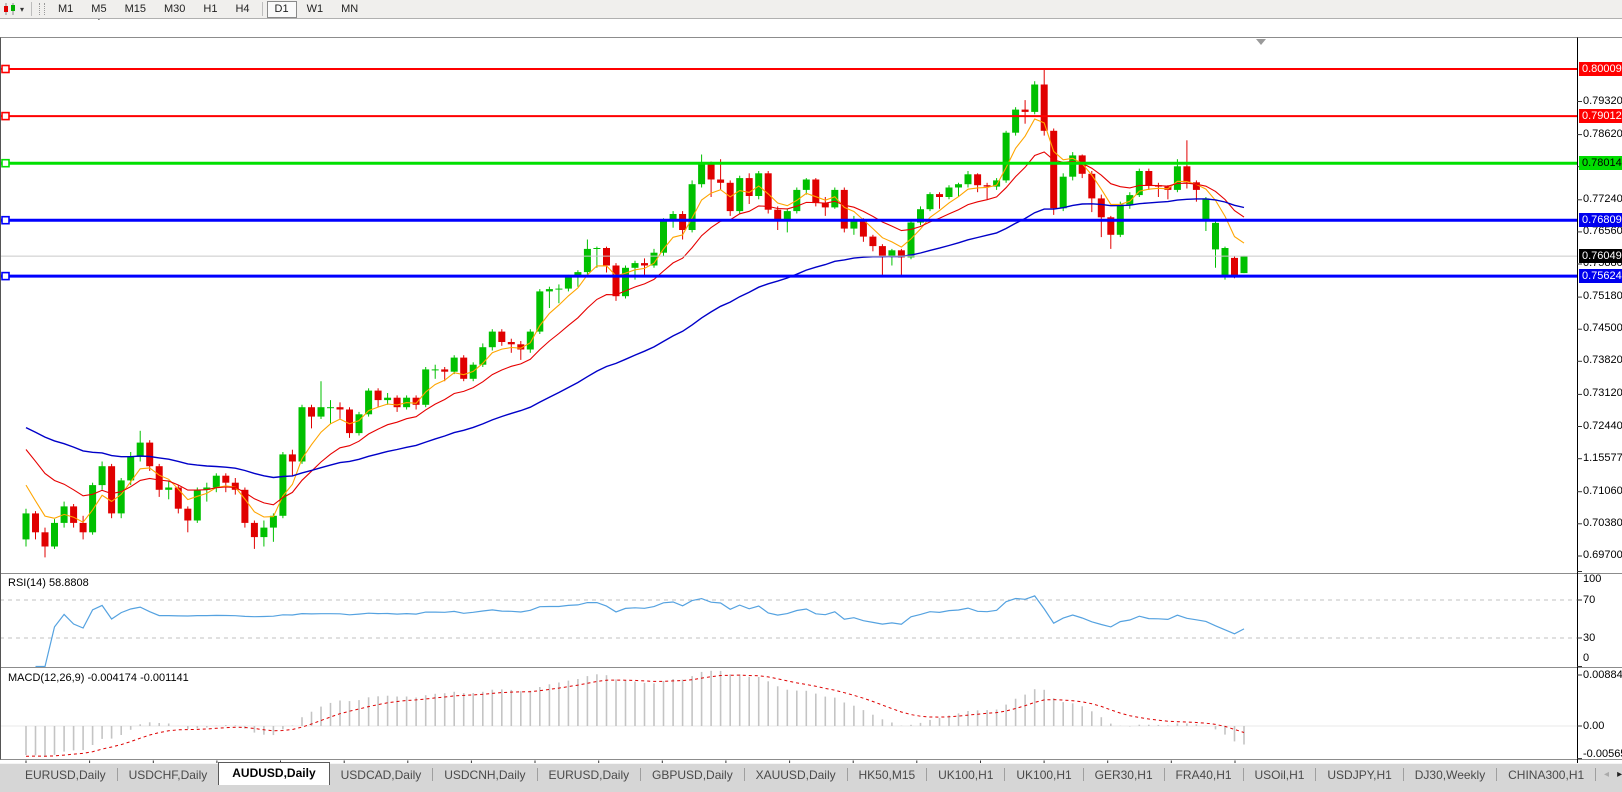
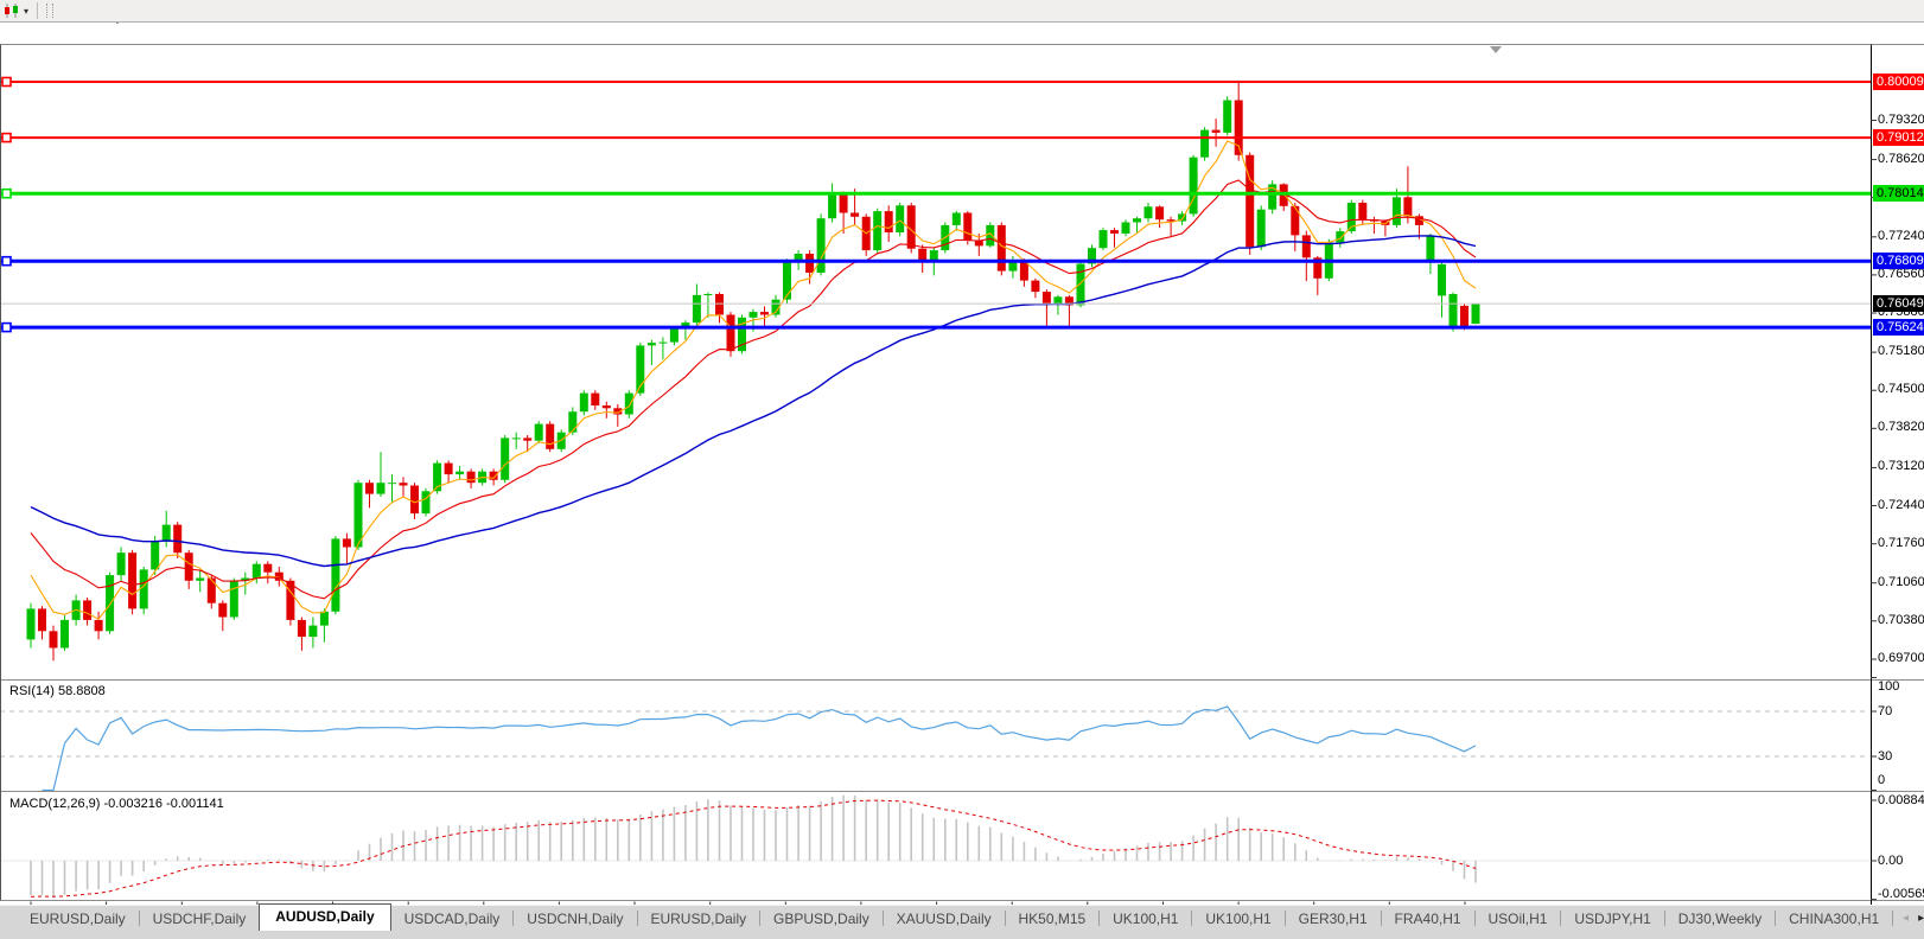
  ▾
- M1
- M5
- M15
- M30
- H1
- H4
- D1
- W1
- MN
  RSI(14) 58.8808
- MACD(12,26,9) -0.004174 -0.001141
+ MACD(12,26,9) -0.003216 -0.001141
  0.79320
  0.78620
  0.77240
  0.76560
  0.75180
  0.74500
  0.73820
  0.73120
  0.72440
- 1.15577
+ 0.71760
  0.71060
  0.70380
  0.69700
  0.80009
  0.79012
  0.78014
  0.76809
  0.75624
  0.76049
  100
  70
  30
  0
  0.00884
  0.00
  -0.0056
  EURUSD,Daily
  USDCHF,Daily
  AUDUSD,Daily
  USDCAD,Daily
  USDCNH,Daily
  EURUSD,Daily
  GBPUSD,Daily
  XAUUSD,Daily
  HK50,M15
  UK100,H1
  UK100,H1
  GER30,H1
  FRA40,H1
  USOil,H1
  USDJPY,H1
  DJ30,Weekly
  CHINA300,H1
  ◂
  ▸
